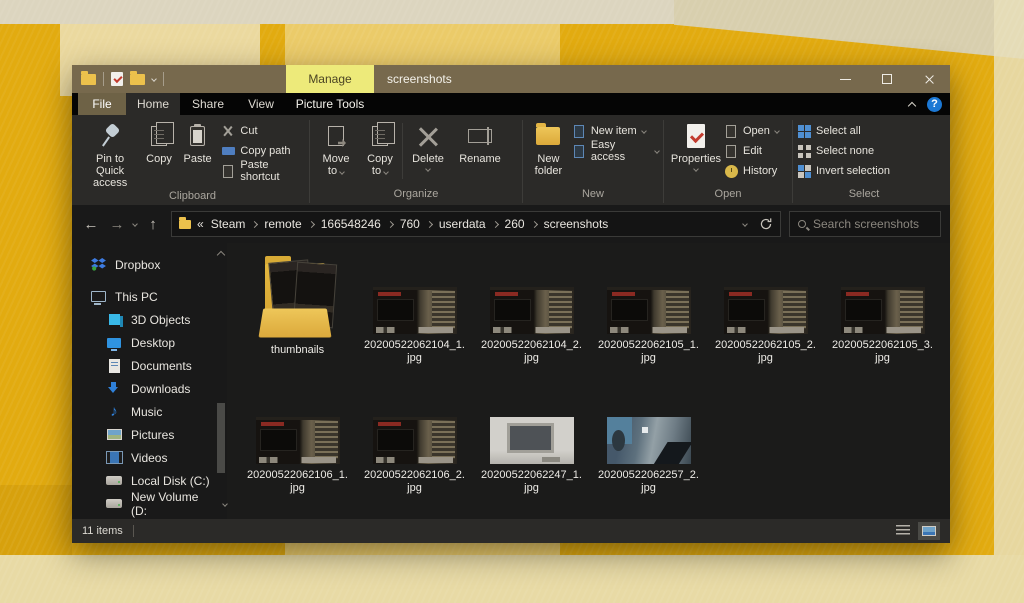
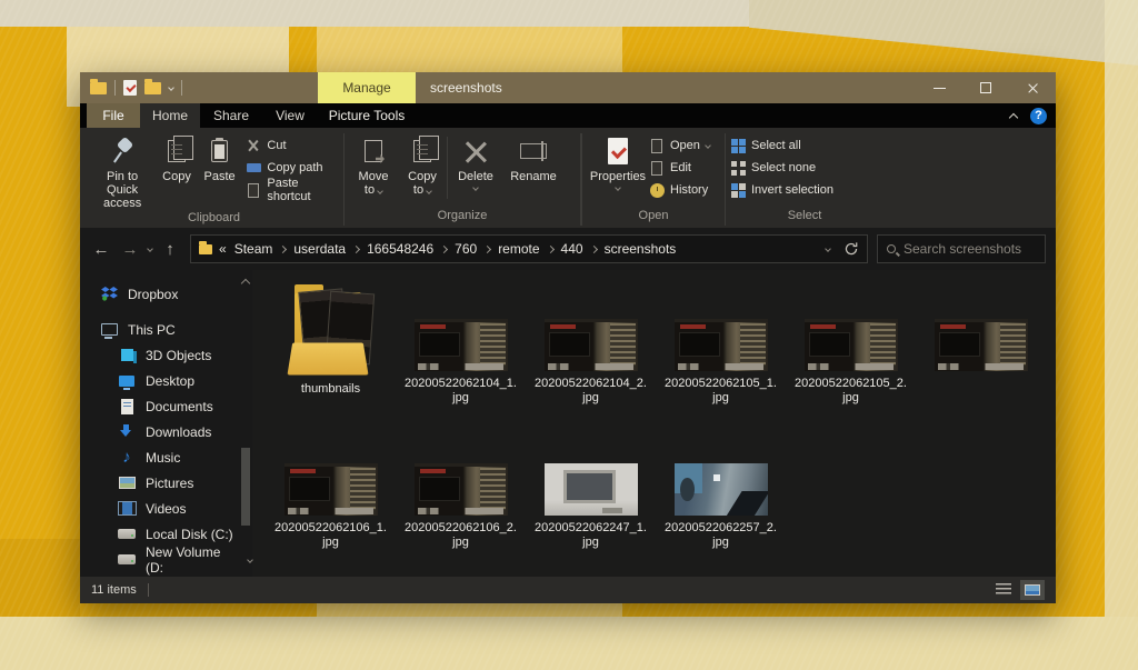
  Manage
  screenshots
  File
  Home
  Share
  View
  Picture Tools
  ?
  Pin to Quick access
  Copy
  Paste
  Cut
  Copy path
  Paste shortcut
  Clipboard
  Move to
  Copy to
  Delete
  Rename
  Organize
- New folder
- New item
- Easy access
- New
  Properties
  Open
  Edit
  History
  Open
  Select all
  Select none
  Invert selection
  Select
  ←
  →
  ↑
  «
  Steam
- remote
+ userdata
  166548246
  760
- userdata
+ remote
- 260
+ 440
  screenshots
  Search screenshots
  Dropbox
  This PC
  3D Objects
  Desktop
  Documents
  Downloads
  ♪
  Music
  Pictures
  Videos
  Local Disk (C:)
  New Volume (D:
  thumbnails
  20200522062104_1.jpg
  20200522062104_2.jpg
  20200522062105_1.jpg
  20200522062105_2.jpg
- 20200522062105_3.jpg
  20200522062106_1.jpg
  20200522062106_2.jpg
  20200522062247_1.jpg
  20200522062257_2.jpg
  11 items
